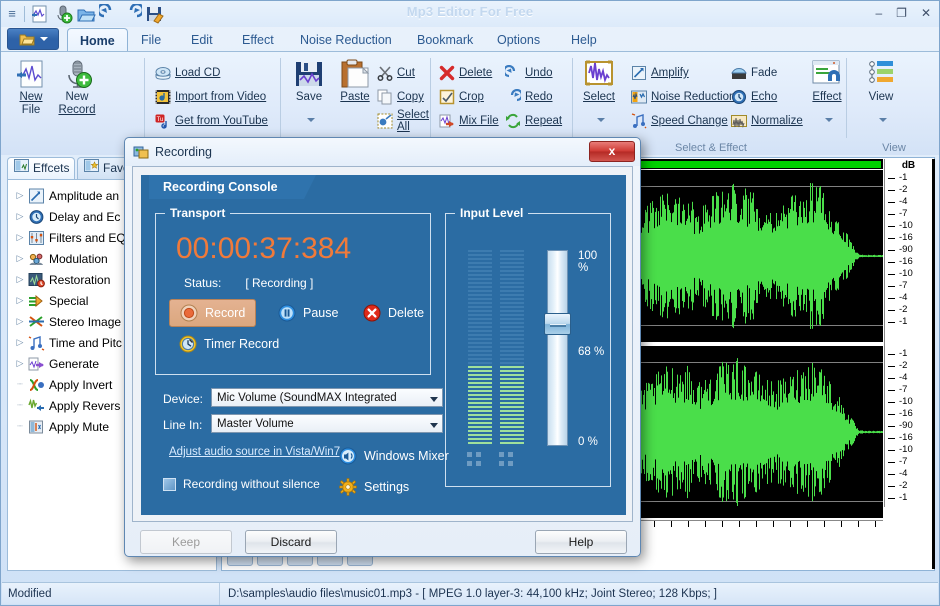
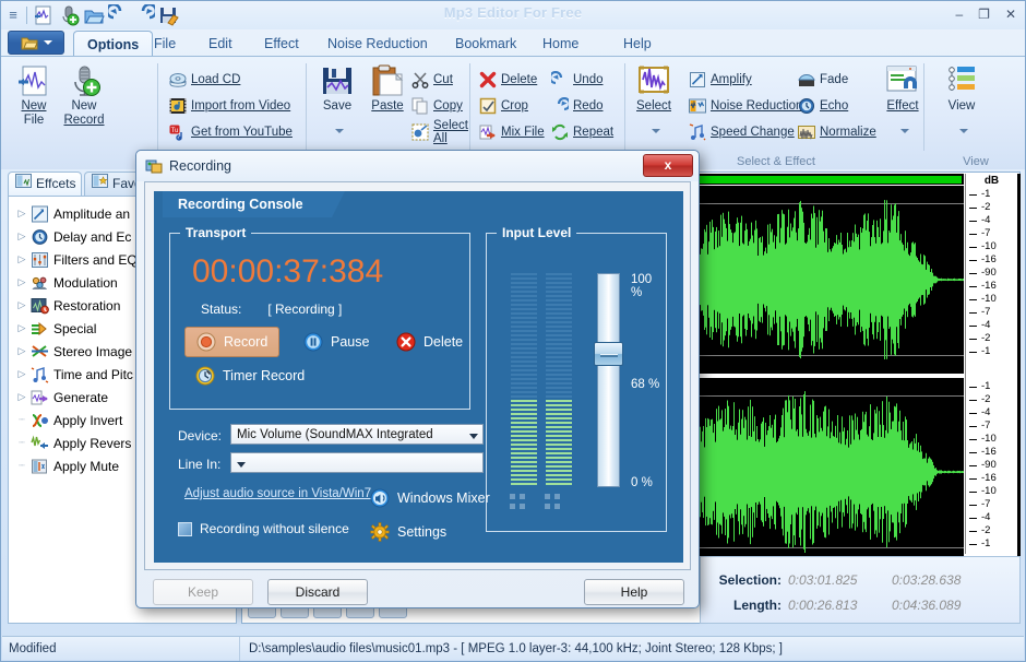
  ≡
  Mp3 Editor For Free
  –
  ❐
  ✕
- Home
+ Options
  File
  Edit
  Effect
  Noise Reduction
  Bookmark
- Options
+ Home
  Help
  New
  File
  New
  Record
  Load CD
  Import from Video
  Get from YouTube
  Save
  Paste
  Cut
  Copy
  Select All
  Delete
  Crop
  Mix File
  Undo
  Redo
  Repeat
  Select
  Amplify
  Noise Reductio
  Speed Change
  Fade
  Echo
  Normalize
  Effect
  Select & Effect
  View
  View
  Effcets
  Fav
  ▷
  Amplitude an
  ▷
  Delay and Ec
  ▷
  Filters and EQ
  ▷
  Modulation
  ▷
  Restoration
  ▷
  Special
  ▷
  Stereo Image
  ▷
  Time and Pitc
  ▷
  Generate
  ┈
  Apply Invert
  ┈
  Apply Revers
  ┈
  Apply Mute
  dB
  -1
  -2
  -4
  -7
  -10
  -16
  -90
  -16
  -10
  -7
  -4
  -2
  -1
  -1
  -2
  -4
  -7
  -10
  -16
  -90
  -16
  -10
  -7
  -4
  -2
  -1
+ Selection:
+ 0:03:01.825
+ 0:03:28.638
+ Length:
+ 0:00:26.813
+ 0:04:36.089
  Modified
  D:\samples\audio files\music01.mp3 - [ MPEG 1.0 layer-3: 44,100 kHz; Joint Stereo; 128 Kbps; ]
  Recording
  x
  Recording Console
  Transport
  00:00:37:384
  Status: [ Recording ]
  Record
  Pause
  Delete
  Timer Record
  Input Level
  100 %
  68 %
  0 %
  Device:
  Mic Volume (SoundMAX Integrated
  Line In:
- Master Volume
  Adjust audio source in Vista/Win7
  Recording without silence
  Windows Mixer
  Settings
  Keep
  Discard
  Help
